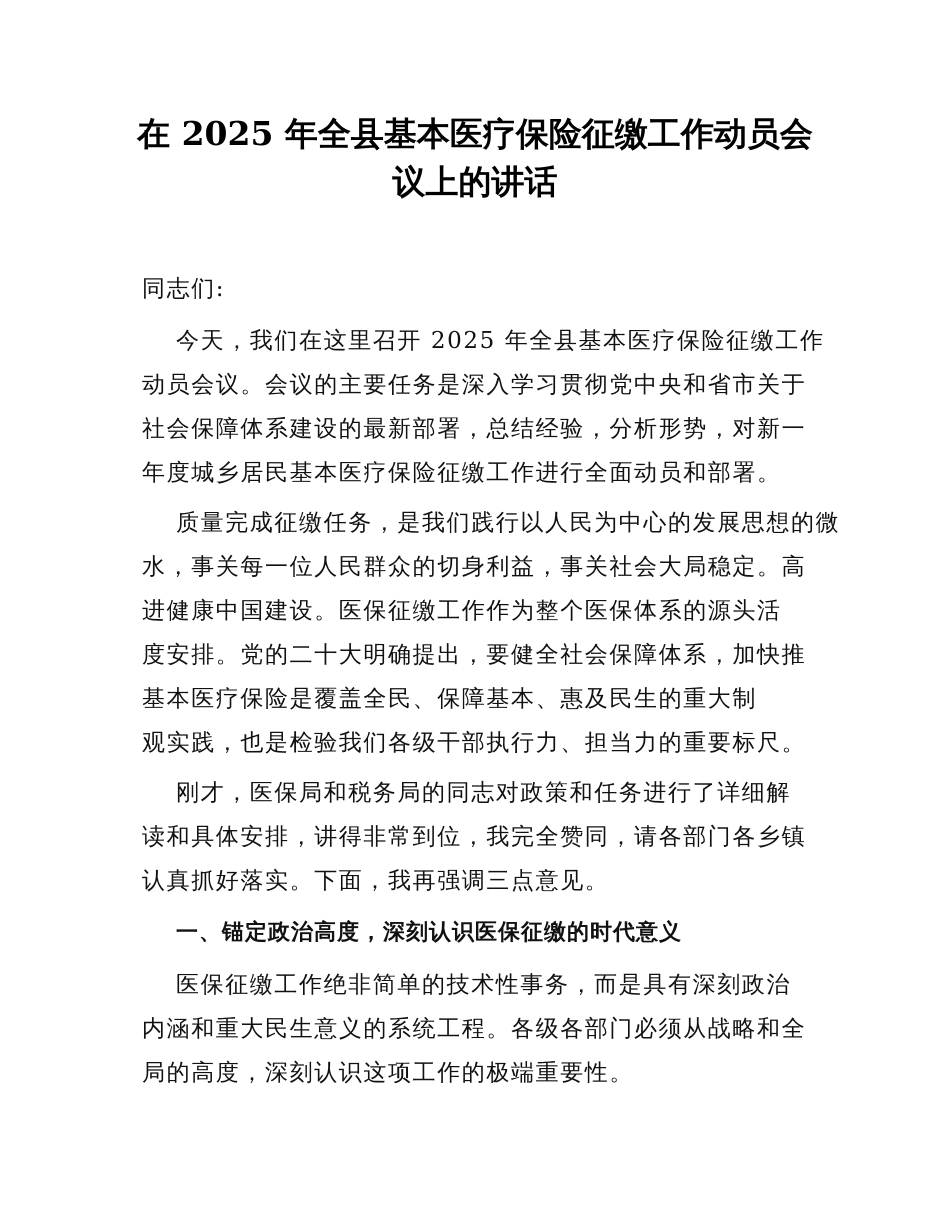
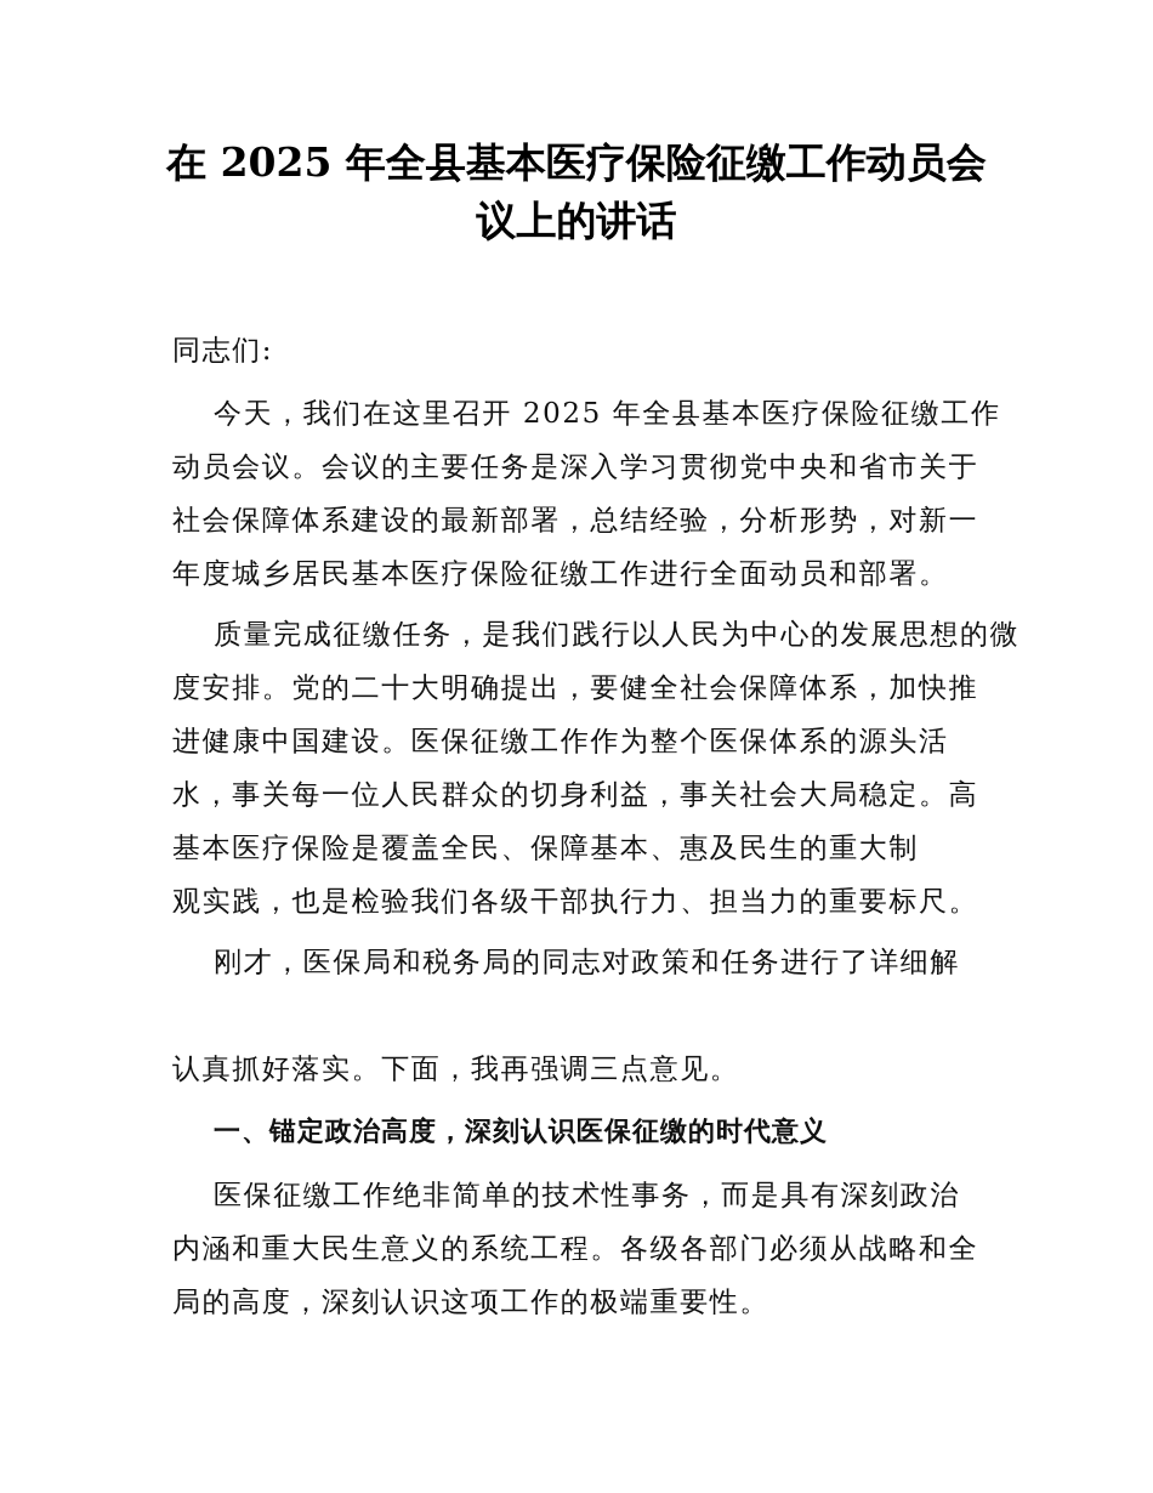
  在 2025 年全县基本医疗保险征缴工作动员会
  议上的讲话
  同志们:
  今天，我们在这里召开 2025 年全县基本医疗保险征缴工作
  动员会议。会议的主要任务是深入学习贯彻党中央和省市关于
  社会保障体系建设的最新部署，总结经验，分析形势，对新一
  年度城乡居民基本医疗保险征缴工作进行全面动员和部署。
  质量完成征缴任务，是我们践行以人民为中心的发展思想的微
- 水，事关每一位人民群众的切身利益，事关社会大局稳定。高
+ 度安排。党的二十大明确提出，要健全社会保障体系，加快推
  进健康中国建设。医保征缴工作作为整个医保体系的源头活
- 度安排。党的二十大明确提出，要健全社会保障体系，加快推
+ 水，事关每一位人民群众的切身利益，事关社会大局稳定。高
  基本医疗保险是覆盖全民、保障基本、惠及民生的重大制
  观实践，也是检验我们各级干部执行力、担当力的重要标尺。
  刚才，医保局和税务局的同志对政策和任务进行了详细解
- 读和具体安排，讲得非常到位，我完全赞同，请各部门各乡镇
  认真抓好落实。下面，我再强调三点意见。
  一、锚定政治高度，深刻认识医保征缴的时代意义
  医保征缴工作绝非简单的技术性事务，而是具有深刻政治
  内涵和重大民生意义的系统工程。各级各部门必须从战略和全
  局的高度，深刻认识这项工作的极端重要性。
